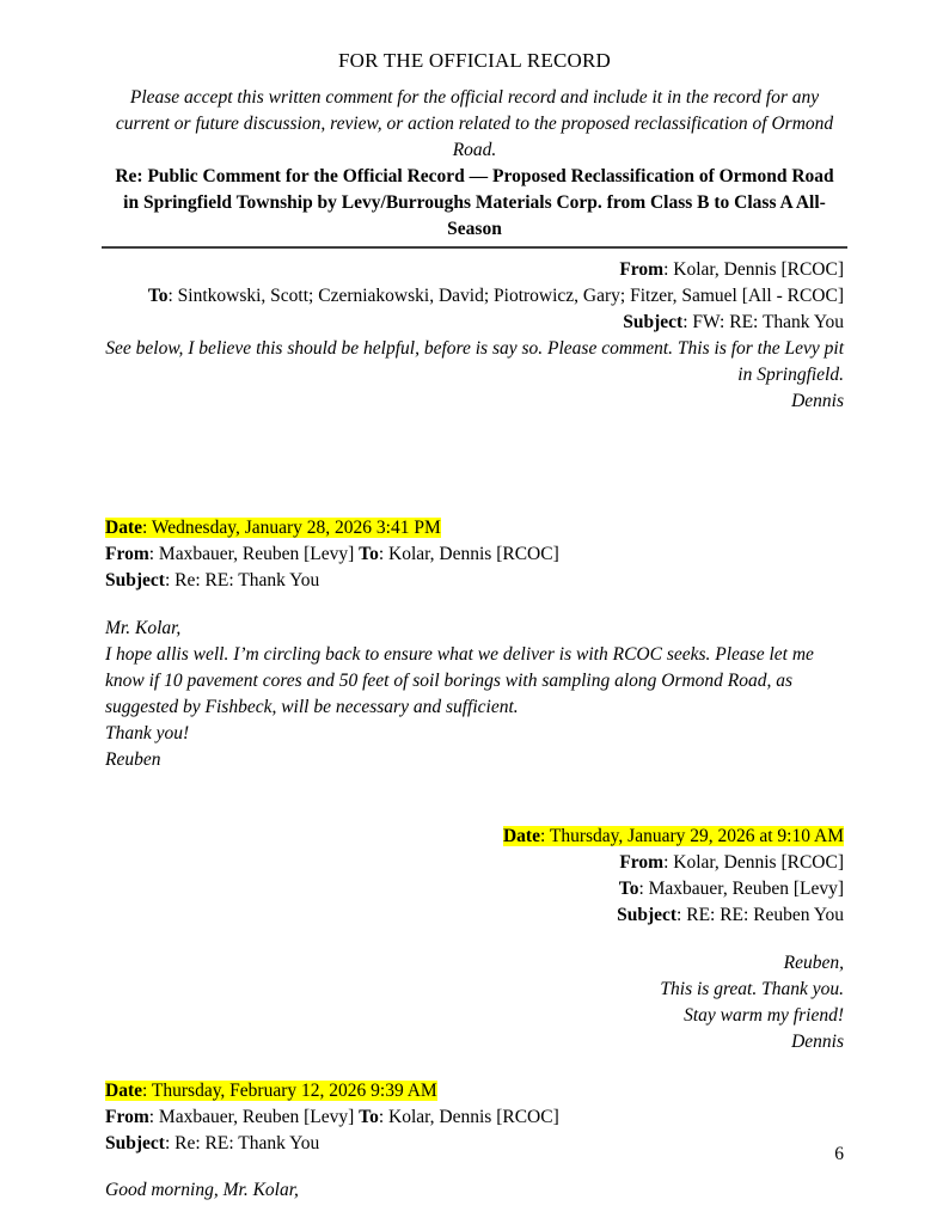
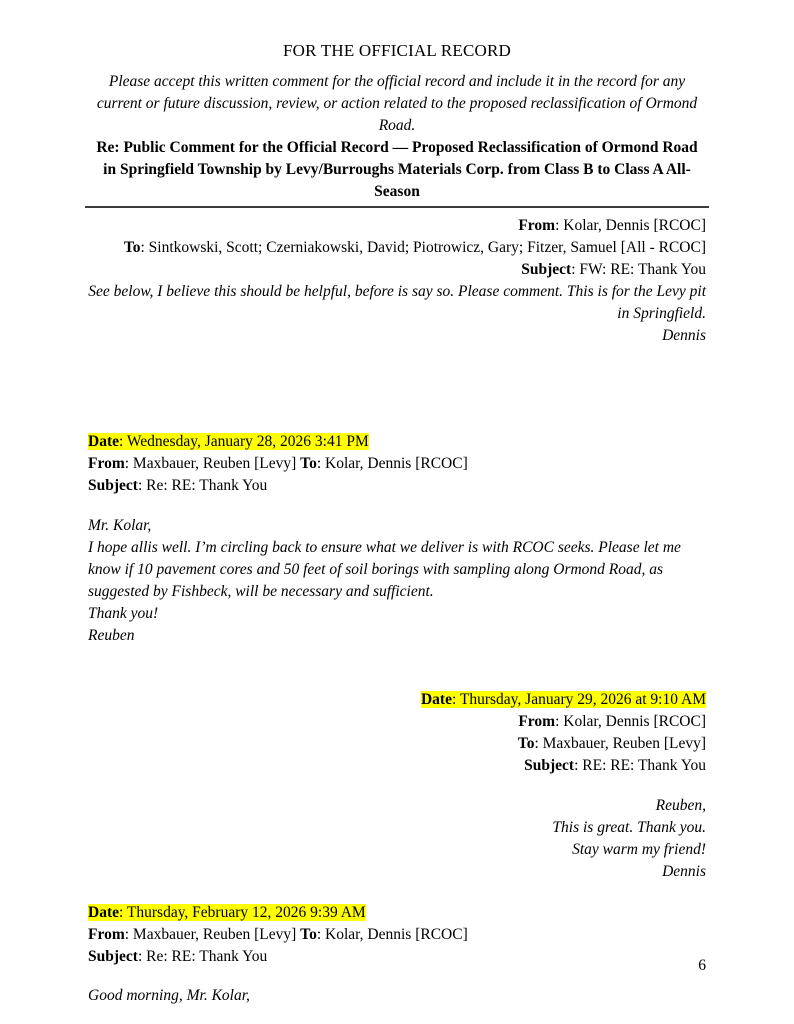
  FOR THE OFFICIAL RECORD
  Please accept this written comment for the official record and include it in the record for any current or future discussion, review, or action related to the proposed reclassification of Ormond Road.
  Re: Public Comment for the Official Record — Proposed Reclassification of Ormond Road in Springfield Township by Levy/Burroughs Materials Corp. from Class B to Class A All-Season
  From: Kolar, Dennis [RCOC]
  To: Sintkowski, Scott; Czerniakowski, David; Piotrowicz, Gary; Fitzer, Samuel [All - RCOC]
  Subject: FW: RE: Thank You
  See below, I believe this should be helpful, before is say so. Please comment. This is for the Levy pit in Springfield.
  Dennis
  Date: Wednesday, January 28, 2026 3:41 PM
  From: Maxbauer, Reuben [Levy] To: Kolar, Dennis [RCOC]
  Subject: Re: RE: Thank You
  Mr. Kolar,
  I hope allis well. I’m circling back to ensure what we deliver is with RCOC seeks. Please let me know if 10 pavement cores and 50 feet of soil borings with sampling along Ormond Road, as suggested by Fishbeck, will be necessary and sufficient.
  Thank you!
  Reuben
  Date: Thursday, January 29, 2026 at 9:10 AM
  From: Kolar, Dennis [RCOC]
  To: Maxbauer, Reuben [Levy]
- Subject: RE: RE: Reuben You
+ Subject: RE: RE: Thank You
  Reuben,
  This is great. Thank you.
  Stay warm my friend!
  Dennis
  Date: Thursday, February 12, 2026 9:39 AM
  From: Maxbauer, Reuben [Levy] To: Kolar, Dennis [RCOC]
  Subject: Re: RE: Thank You
  Good morning, Mr. Kolar,
  6
